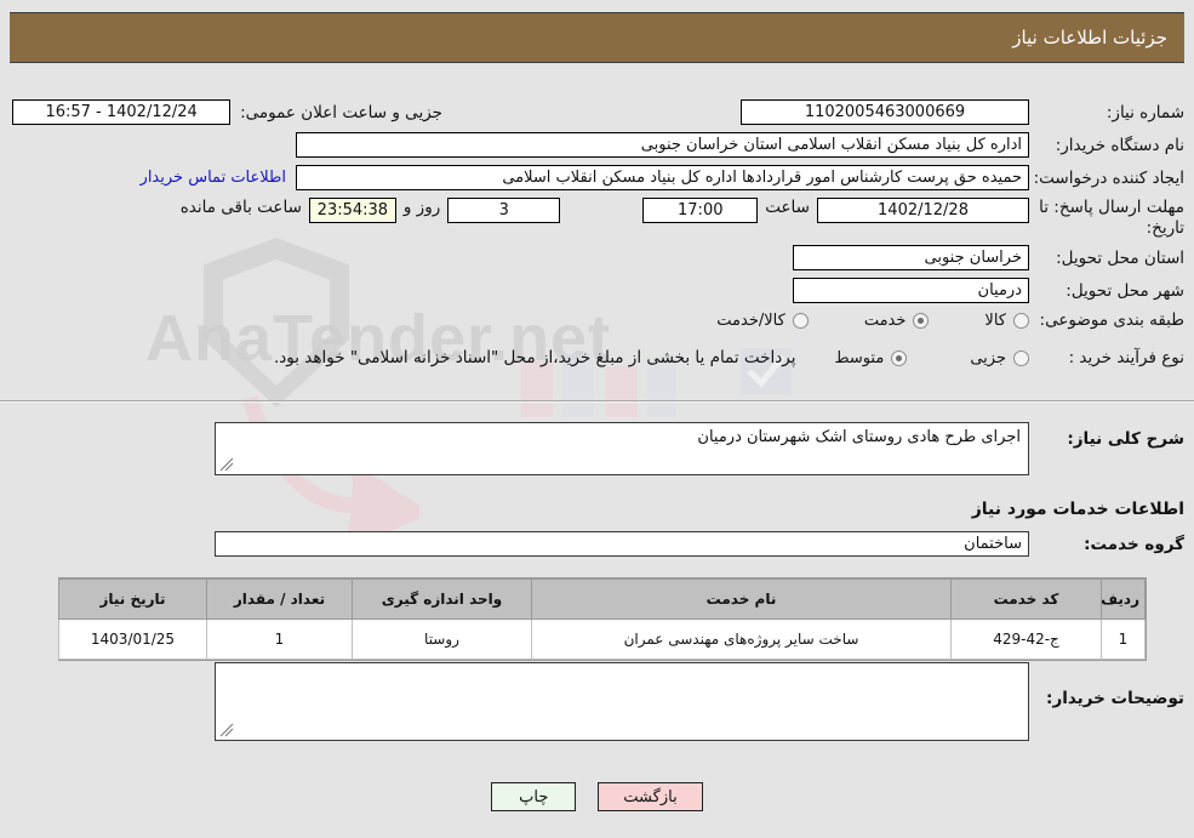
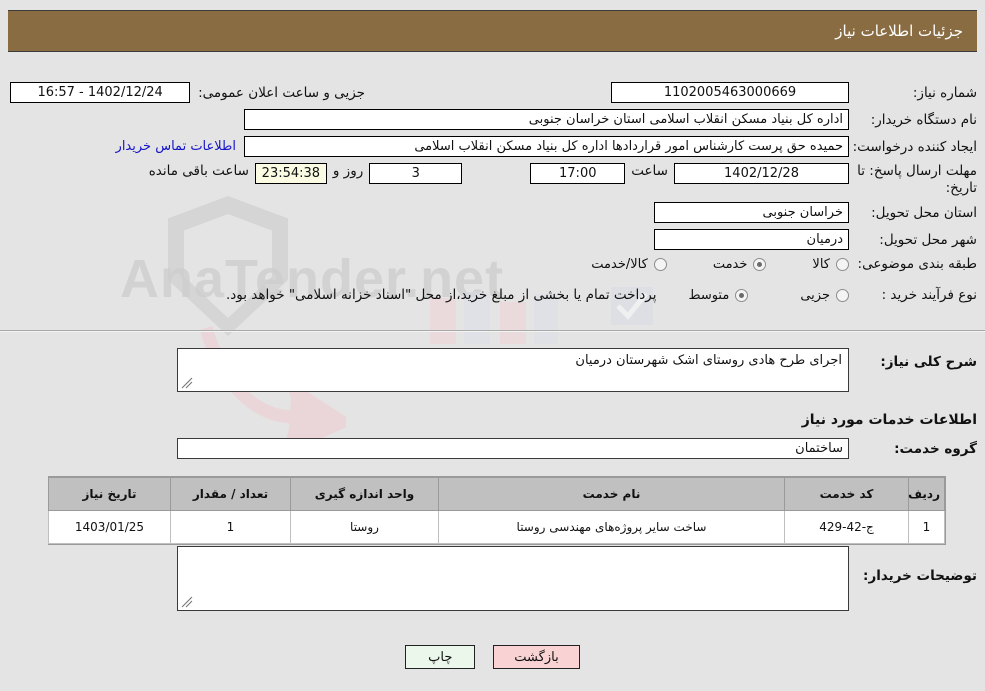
  AnaTender.net
  جزئیات اطلاعات نیاز
  شماره نیاز:
  1102005463000669
  جزیی و ساعت اعلان عمومی:
  16:57 - 1402/12/24
  نام دستگاه خریدار:
  اداره کل بنیاد مسکن انقلاب اسلامی استان خراسان جنوبی
  ایجاد کننده درخواست:
  حمیده حق پرست کارشناس امور قراردادها اداره کل بنیاد مسکن انقلاب اسلامی
  اطلاعات تماس خریدار
  مهلت ارسال پاسخ: تا تاریخ:
  1402/12/28
  ساعت
  17:00
  3
  روز و
  23:54:38
  ساعت باقی مانده
  استان محل تحویل:
  خراسان جنوبی
  شهر محل تحویل:
  درمیان
  طبقه بندی موضوعی:
  کالا
  خدمت
  کالا/خدمت
  نوع فرآیند خرید :
  جزیی
  متوسط
  پرداخت تمام یا بخشی از مبلغ خرید،از محل "اسناد خزانه اسلامی" خواهد بود.
  شرح کلی نیاز:
  اجرای طرح هادی روستای اشک شهرستان درمیان
  اطلاعات خدمات مورد نیاز
  گروه خدمت:
  ساختمان
  ردیف	کد خدمت	نام خدمت	واحد اندازه گیری	تعداد / مقدار	تاریخ نیاز
- 1	ج-42-429	ساخت سایر پروژه‌های مهندسی عمران	روستا	1	1403/01/25
+ 1	ج-42-429	ساخت سایر پروژه‌های مهندسی روستا	روستا	1	1403/01/25
  توضیحات خریدار:
  بازگشت
  چاپ
